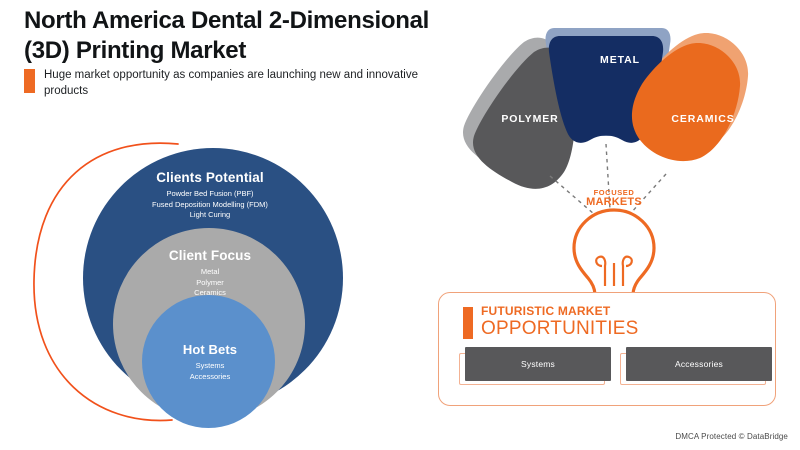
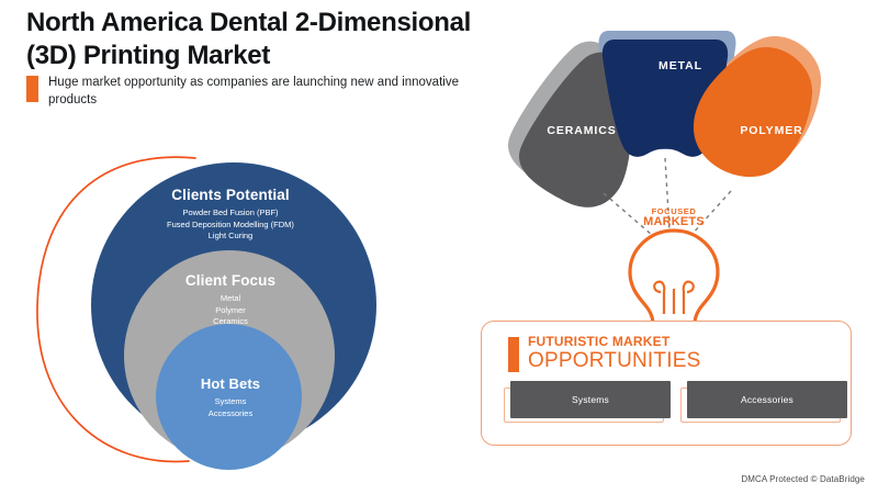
  North America Dental 2-Dimensional (3D) Printing Market
  Huge market opportunity as companies are launching new and innovative products
  Clients Potential
  Powder Bed Fusion (PBF)
  Fused Deposition Modelling (FDM)
  Light Curing
  Client Focus
  Metal
  Polymer
  Ceramics
  Hot Bets
  Systems
  Accessories
- POLYMER
+ CERAMICS
  METAL
- CERAMICS
+ POLYMER
  FOCUSED
  MARKETS
  FUTURISTIC MARKET
  OPPORTUNITIES
  Systems
  Accessories
  DMCA Protected © DataBridge
